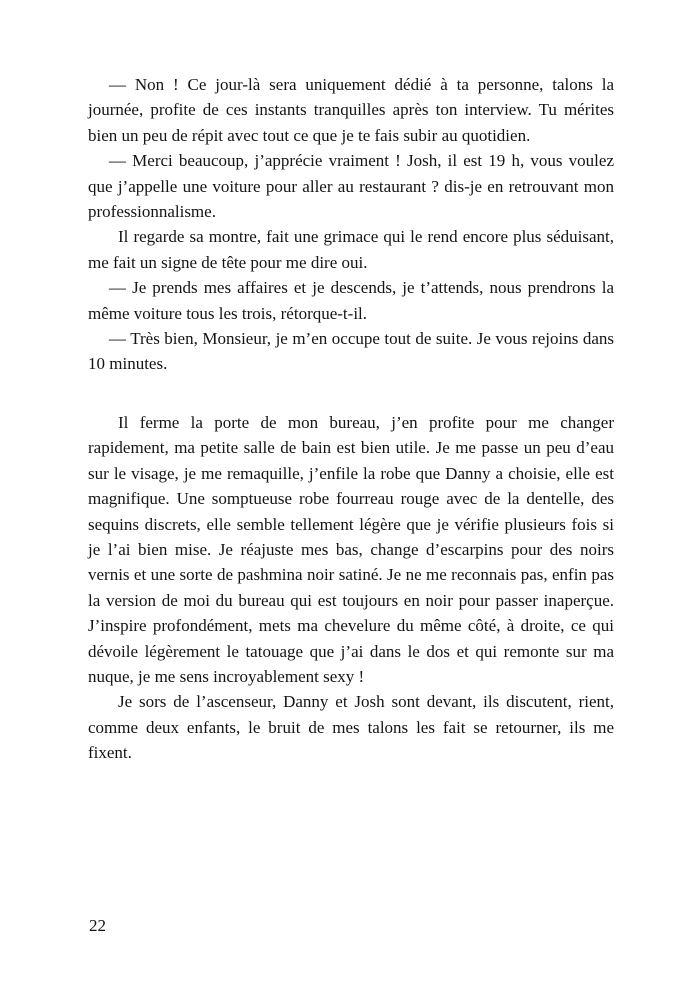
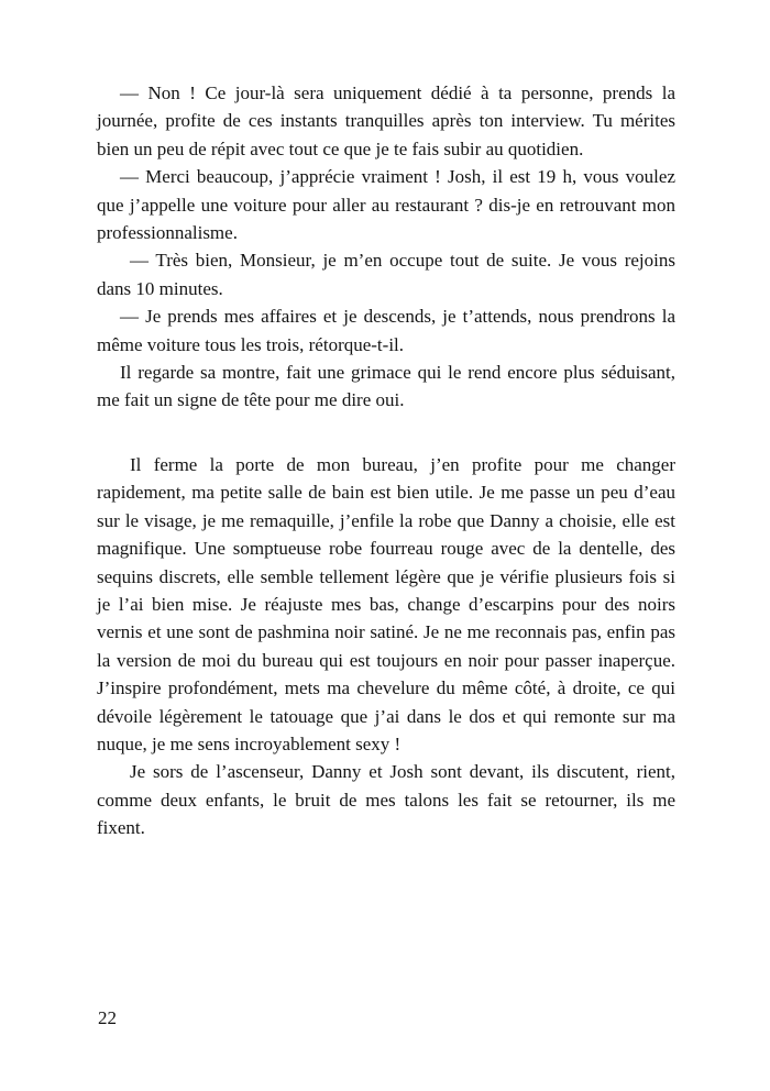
- — Non ! Ce jour-là sera uniquement dédié à ta personne, talons la journée, profite de ces instants tranquilles après ton interview. Tu mérites bien un peu de répit avec tout ce que je te fais subir au quotidien.
+ — Non ! Ce jour-là sera uniquement dédié à ta personne, prends la journée, profite de ces instants tranquilles après ton interview. Tu mérites bien un peu de répit avec tout ce que je te fais subir au quotidien.
  — Merci beaucoup, j’apprécie vraiment ! Josh, il est 19 h, vous voulez que j’appelle une voiture pour aller au restaurant ? dis-je en retrouvant mon professionnalisme.
- Il regarde sa montre, fait une grimace qui le rend encore plus séduisant, me fait un signe de tête pour me dire oui.
+ — Très bien, Monsieur, je m’en occupe tout de suite. Je vous rejoins dans 10 minutes.
  — Je prends mes affaires et je descends, je t’attends, nous prendrons la même voiture tous les trois, rétorque-t-il.
- — Très bien, Monsieur, je m’en occupe tout de suite. Je vous rejoins dans 10 minutes.
+ Il regarde sa montre, fait une grimace qui le rend encore plus séduisant, me fait un signe de tête pour me dire oui.
- Il ferme la porte de mon bureau, j’en profite pour me changer rapidement, ma petite salle de bain est bien utile. Je me passe un peu d’eau sur le visage, je me remaquille, j’enfile la robe que Danny a choisie, elle est magnifique. Une somptueuse robe fourreau rouge avec de la dentelle, des sequins discrets, elle semble tellement légère que je vérifie plusieurs fois si je l’ai bien mise. Je réajuste mes bas, change d’escarpins pour des noirs vernis et une sorte de pashmina noir satiné. Je ne me reconnais pas, enfin pas la version de moi du bureau qui est toujours en noir pour passer inaperçue. J’inspire profondément, mets ma chevelure du même côté, à droite, ce qui dévoile légèrement le tatouage que j’ai dans le dos et qui remonte sur ma nuque, je me sens incroyablement sexy !
+ Il ferme la porte de mon bureau, j’en profite pour me changer rapidement, ma petite salle de bain est bien utile. Je me passe un peu d’eau sur le visage, je me remaquille, j’enfile la robe que Danny a choisie, elle est magnifique. Une somptueuse robe fourreau rouge avec de la dentelle, des sequins discrets, elle semble tellement légère que je vérifie plusieurs fois si je l’ai bien mise. Je réajuste mes bas, change d’escarpins pour des noirs vernis et une sont de pashmina noir satiné. Je ne me reconnais pas, enfin pas la version de moi du bureau qui est toujours en noir pour passer inaperçue. J’inspire profondément, mets ma chevelure du même côté, à droite, ce qui dévoile légèrement le tatouage que j’ai dans le dos et qui remonte sur ma nuque, je me sens incroyablement sexy !
  Je sors de l’ascenseur, Danny et Josh sont devant, ils discutent, rient, comme deux enfants, le bruit de mes talons les fait se retourner, ils me fixent.
  22
